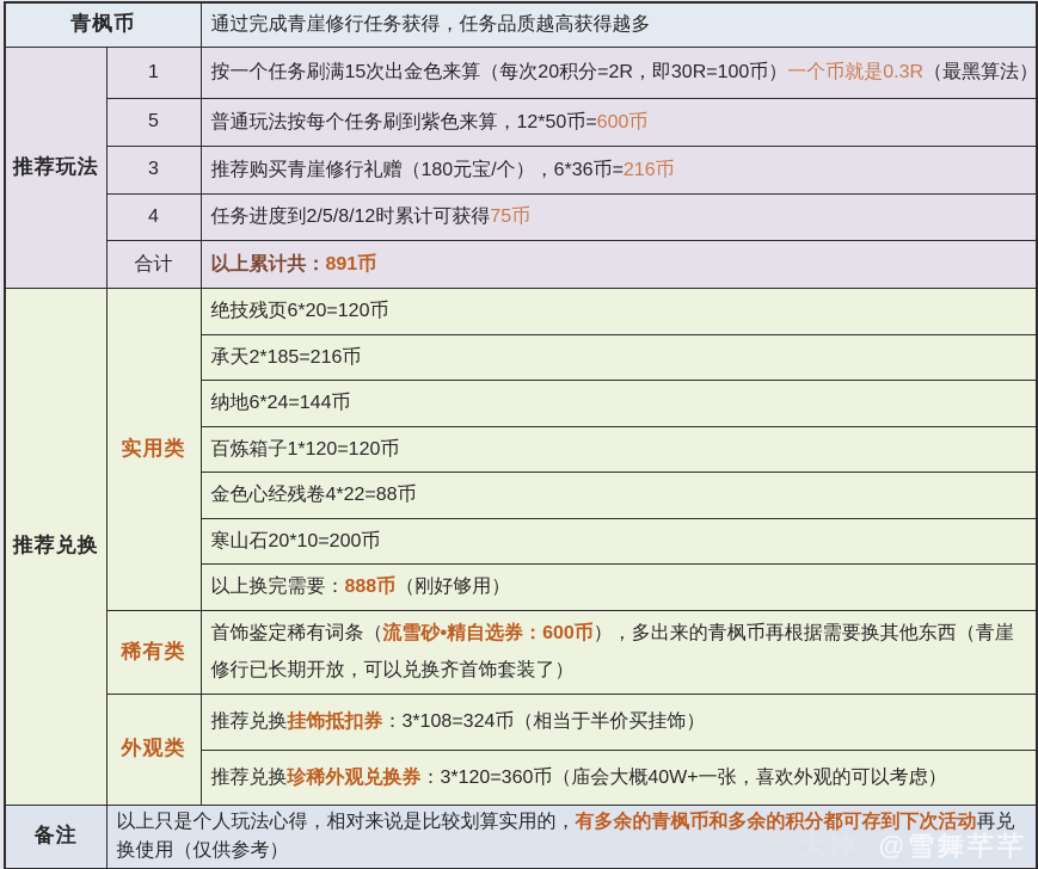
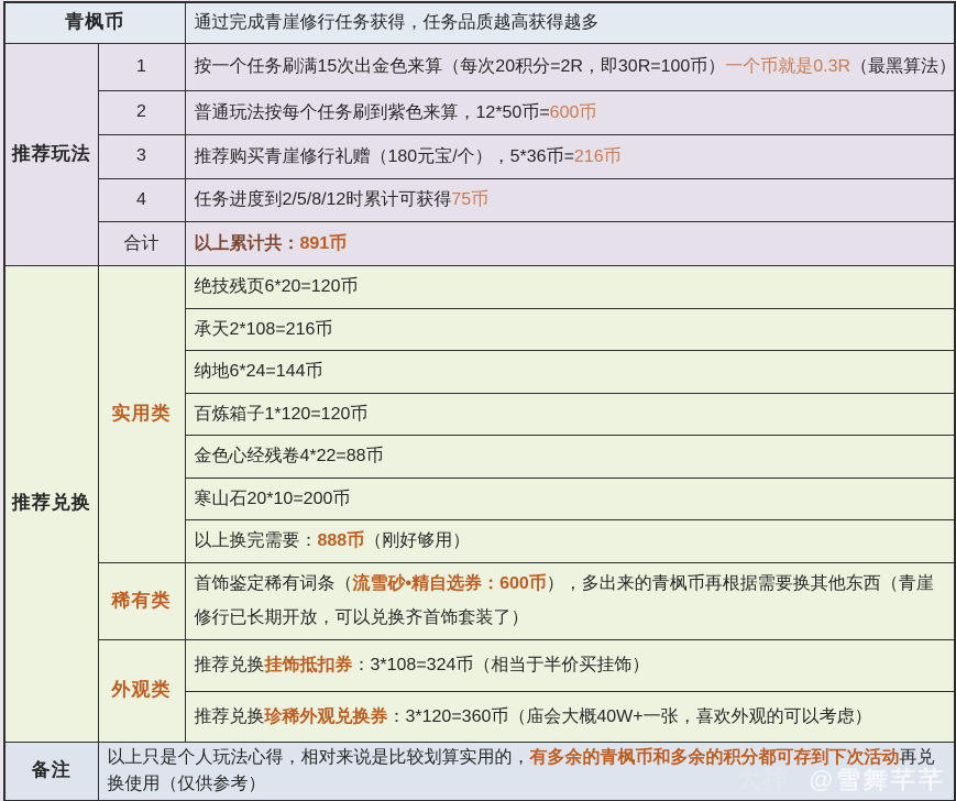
  青枫币	通过完成青崖修行任务获得，任务品质越高获得越多
  推荐玩法	1	按一个任务刷满15次出金色来算（每次20积分=2R，即30R=100币）一个币就是0.3R（最黑算法）
- 5	普通玩法按每个任务刷到紫色来算，12*50币=600币
+ 2	普通玩法按每个任务刷到紫色来算，12*50币=600币
- 3	推荐购买青崖修行礼赠（180元宝/个），6*36币=216币
+ 3	推荐购买青崖修行礼赠（180元宝/个），5*36币=216币
  4	任务进度到2/5/8/12时累计可获得75币
  合计	以上累计共：891币
  推荐兑换	实用类	绝技残页6*20=120币
- 承天2*185=216币
+ 承天2*108=216币
  纳地6*24=144币
  百炼箱子1*120=120币
  金色心经残卷4*22=88币
  寒山石20*10=200币
  以上换完需要：888币（刚好够用）
  稀有类	首饰鉴定稀有词条（流雪砂•精自选券：600币），多出来的青枫币再根据需要换其他东西（青崖修行已长期开放，可以兑换齐首饰套装了）
  外观类	推荐兑换挂饰抵扣券：3*108=324币（相当于半价买挂饰）
  推荐兑换珍稀外观兑换券：3*120=360币（庙会大概40W+一张，喜欢外观的可以考虑）
  备注	以上只是个人玩法心得，相对来说是比较划算实用的，有多余的青枫币和多余的积分都可存到下次活动再兑换使用（仅供参考）
